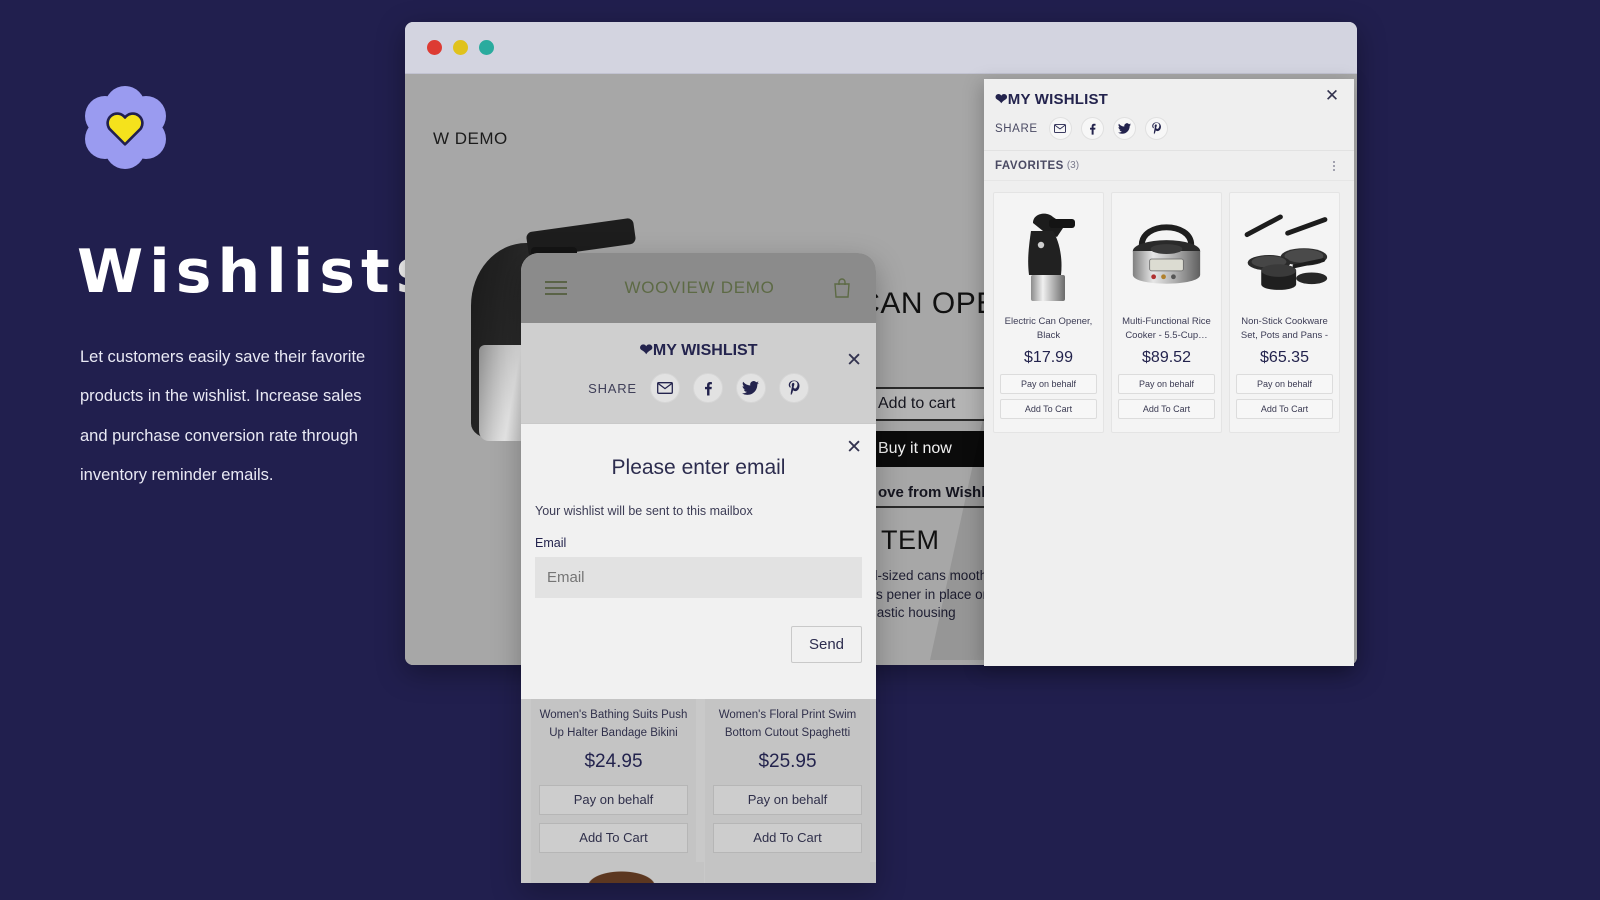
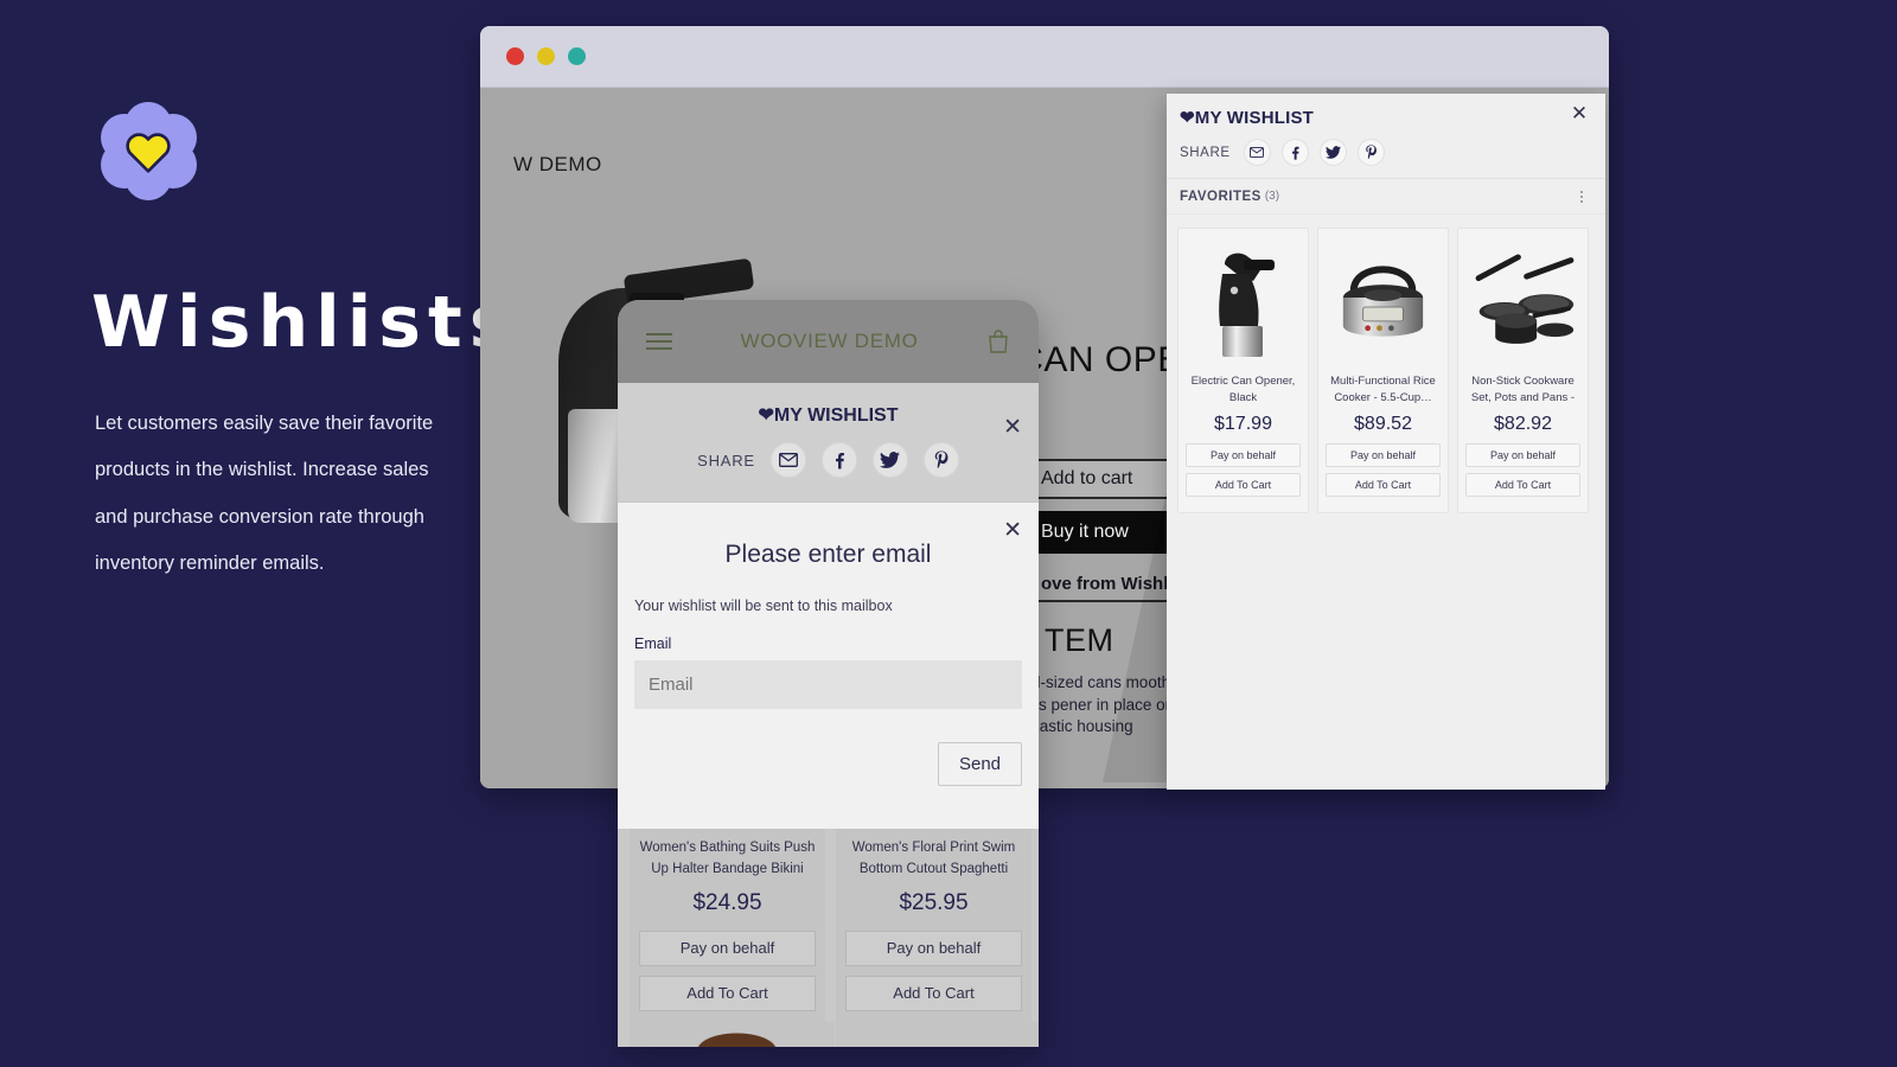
  Wishlist
  Let customers easily save their favorite products in the wishlist. Increase sales and purchase conversion rate through inventory reminder emails.
  W DEMO
  Add to cart
  Buy it now
  TEM
  ❤MY WISHLIST
  ✕
  SHARE
  FAVORITES
  (3)
  Electric Can Opener, Black
  $17.99
  Pay on behalf
  Add To Cart
  Multi-Functional Rice Cooker - 5.5-Cup…
  $89.52
  Pay on behalf
  Add To Cart
  Non-Stick Cookware Set, Pots and Pans -
- $65.35
+ $82.92
  Pay on behalf
  Add To Cart
  WOOVIEW DEMO
  ❤MY WISHLIST
  ✕
  SHARE
  Women's Bathing Suits Push Up Halter Bandage Bikini
  $24.95
  Pay on behalf
  Add To Cart
  Women's Floral Print Swim Bottom Cutout Spaghetti
  $25.95
  Pay on behalf
  Add To Cart
  ✕
  Please enter email
  Your wishlist will be sent to this mailbox
  Email
  Email
  Send
